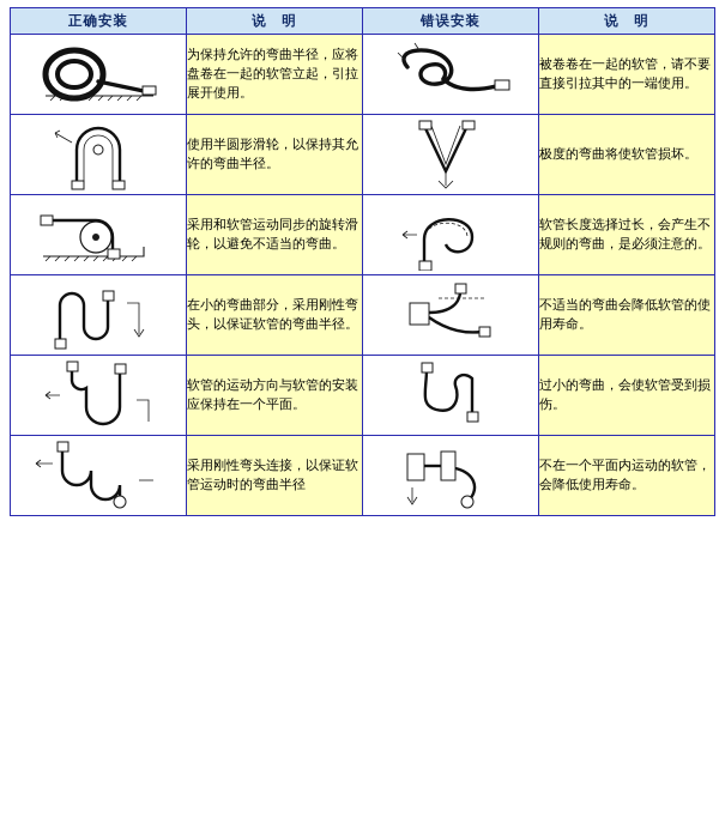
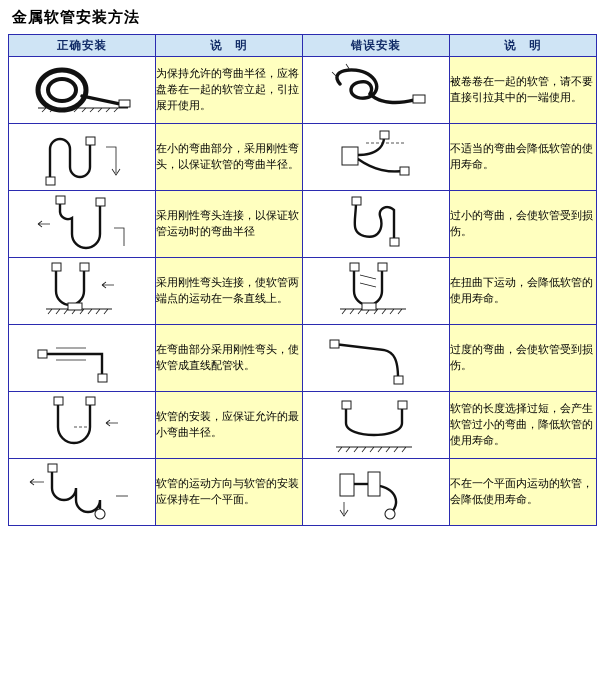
+ 金属软管安装方法
  正确安装	说 明	错误安装	说 明
  	为保持允许的弯曲半径，应将盘卷在一起的软管立起，引拉展开使用。		被卷卷在一起的软管，请不要直接引拉其中的一端使用。
- 	使用半圆形滑轮，以保持其允许的弯曲半径。		极度的弯曲将使软管损坏。
- 	采用和软管运动同步的旋转滑轮，以避免不适当的弯曲。		软管长度选择过长，会产生不规则的弯曲，是必须注意的。
  	在小的弯曲部分，采用刚性弯头，以保证软管的弯曲半径。		不适当的弯曲会降低软管的使用寿命。
- 	软管的运动方向与软管的安装应保持在一个平面。		过小的弯曲，会使软管受到损伤。
+ 	采用刚性弯头连接，以保证软管运动时的弯曲半径		过小的弯曲，会使软管受到损伤。
+ 	采用刚性弯头连接，使软管两端点的运动在一条直线上。		在扭曲下运动，会降低软管的使用寿命。
+ 	在弯曲部分采用刚性弯头，使软管成直线配管状。		过度的弯曲，会使软管受到损伤。
+ 	软管的安装，应保证允许的最小弯曲半径。		软管的长度选择过短，会产生软管过小的弯曲，降低软管的使用寿命。
- 	采用刚性弯头连接，以保证软管运动时的弯曲半径		不在一个平面内运动的软管，会降低使用寿命。
+ 	软管的运动方向与软管的安装应保持在一个平面。		不在一个平面内运动的软管，会降低使用寿命。
